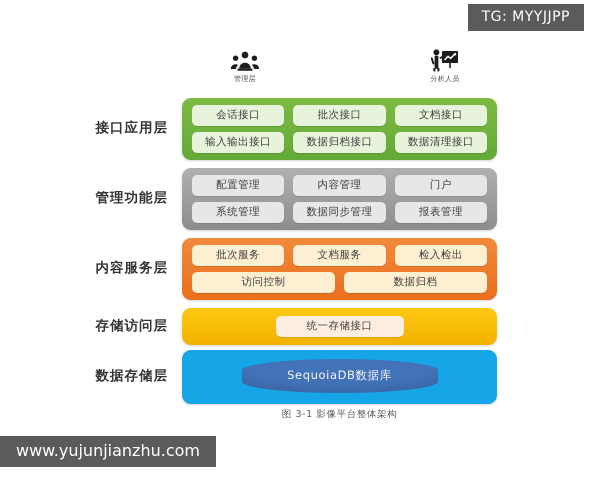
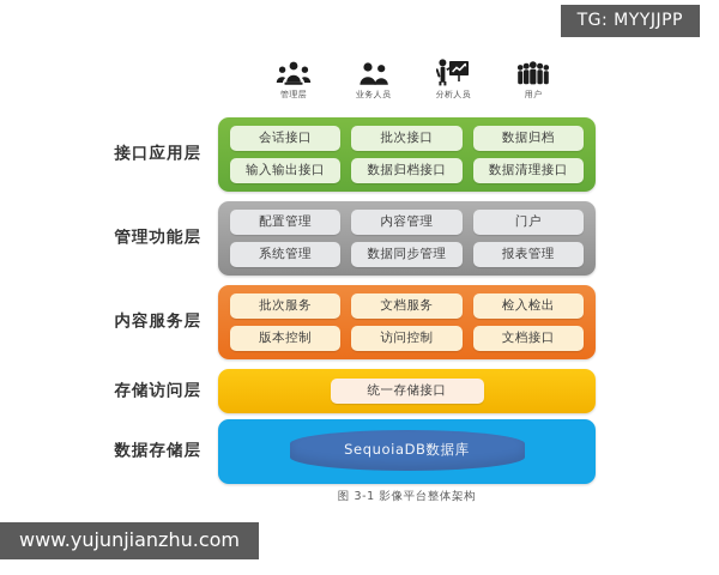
  TG: MYYJJPP
  管理层
+ 业务人员
  分析人员
+ 用户
  接口应用层
  会话接口
  批次接口
- 文档接口
+ 数据归档
  输入输出接口
  数据归档接口
  数据清理接口
  管理功能层
  配置管理
  内容管理
  门户
  系统管理
  数据同步管理
  报表管理
  内容服务层
  批次服务
  文档服务
  检入检出
+ 版本控制
  访问控制
- 数据归档
+ 文档接口
  存储访问层
  统一存储接口
  数据存储层
  SequoiaDB数据库
  图 3-1 影像平台整体架构
  www.yujunjianzhu.com
